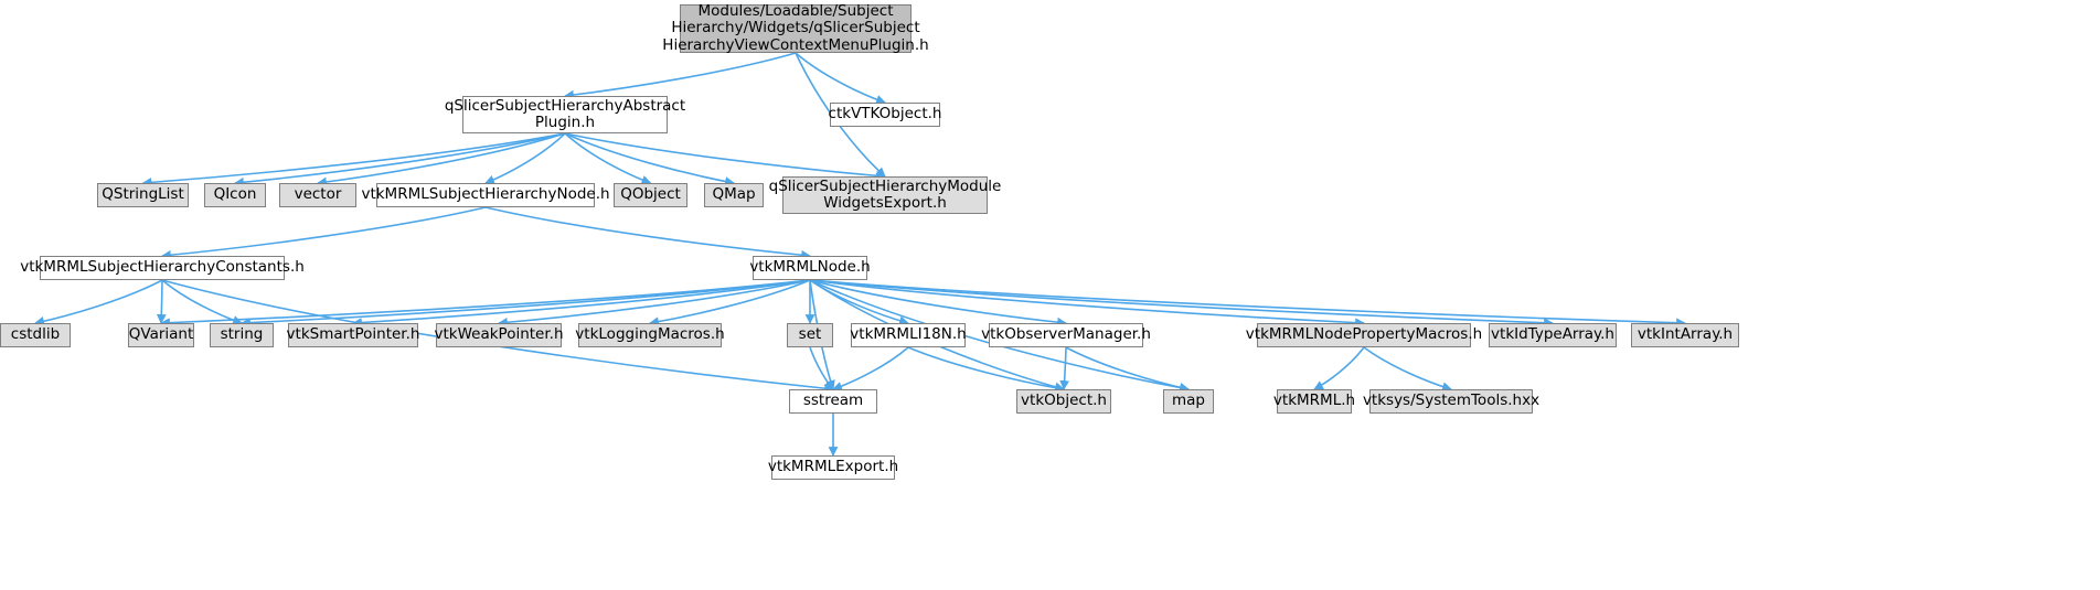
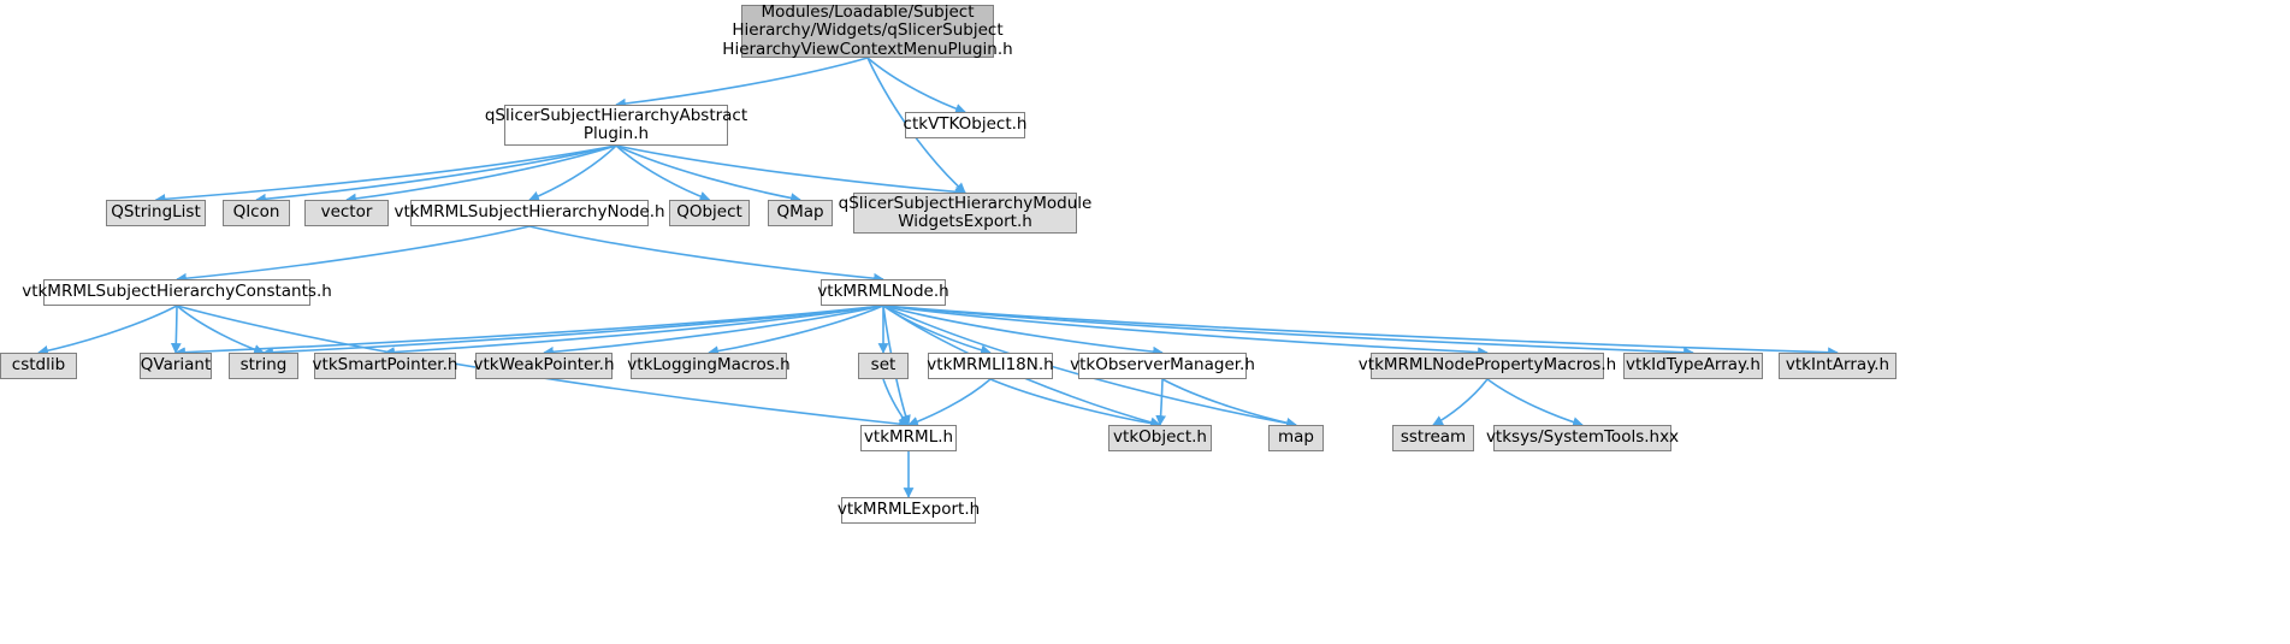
  Modules/Loadable/Subject
  Hierarchy/Widgets/qSlicerSubject
  HierarchyViewContextMenuPlugin.h
  qSlicerSubjectHierarchyAbstract
  Plugin.h
  ctkVTKObject.h
  QStringList
  QIcon
  vector
  vtkMRMLSubjectHierarchyNode.h
  QObject
  QMap
  qSlicerSubjectHierarchyModule
  WidgetsExport.h
  vtkMRMLSubjectHierarchyConstants.h
  vtkMRMLNode.h
  cstdlib
  QVariant
  string
  vtkSmartPointer.h
  vtkWeakPointer.h
  vtkLoggingMacros.h
  set
  vtkMRMLI18N.h
  vtkObserverManager.h
  vtkMRMLNodePropertyMacros.h
  vtkIdTypeArray.h
  vtkIntArray.h
- sstream
+ vtkMRML.h
  vtkObject.h
  map
- vtkMRML.h
+ sstream
  vtksys/SystemTools.hxx
  vtkMRMLExport.h
